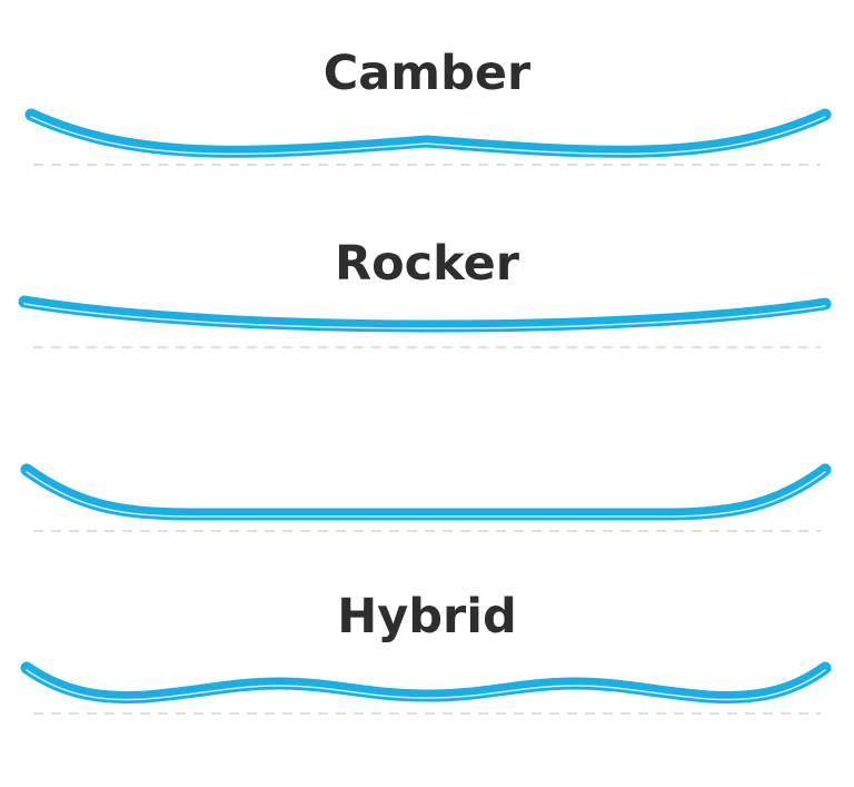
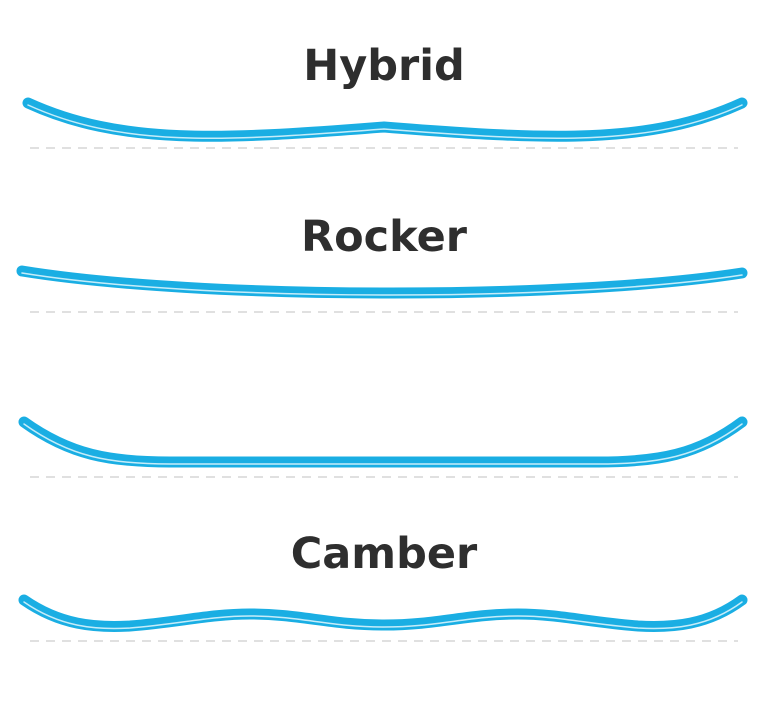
- Camber
+ Hybrid
  Rocker
- Hybrid
+ Camber
